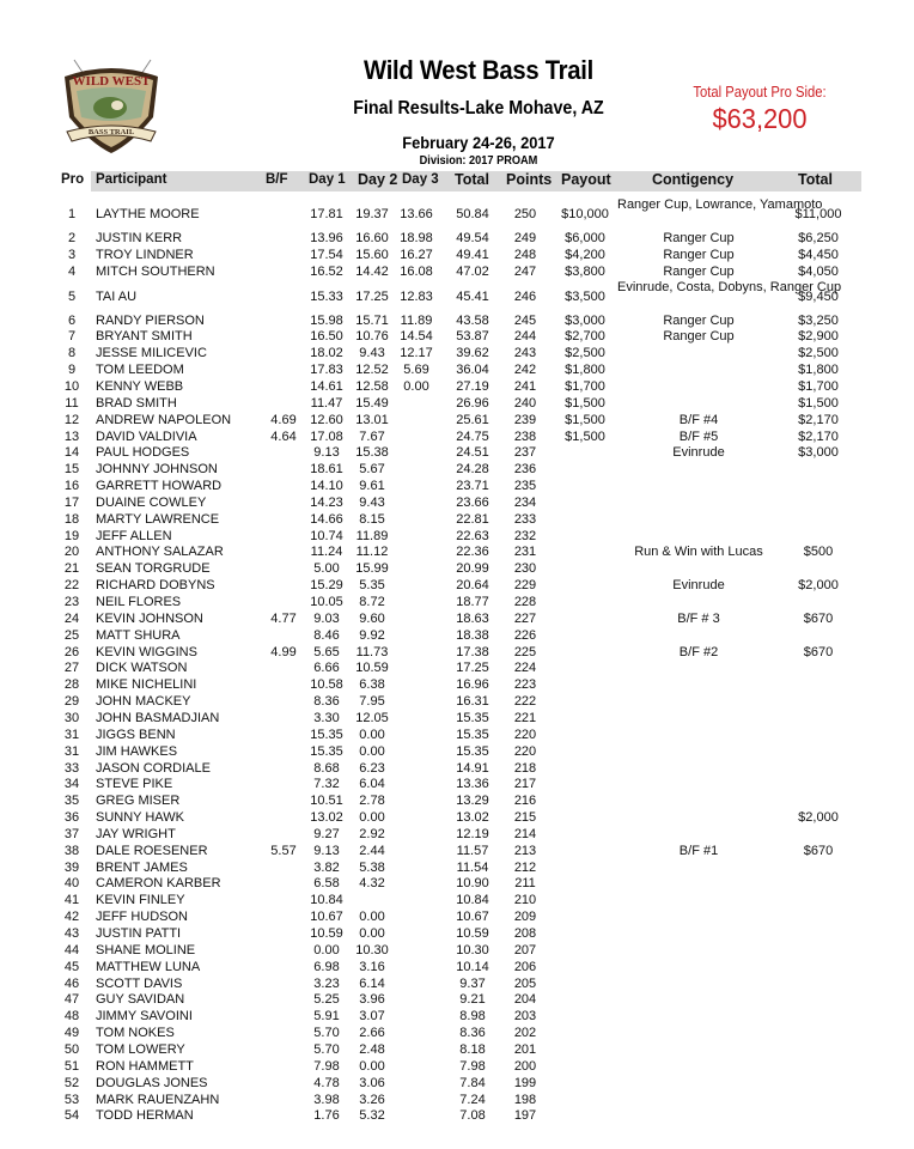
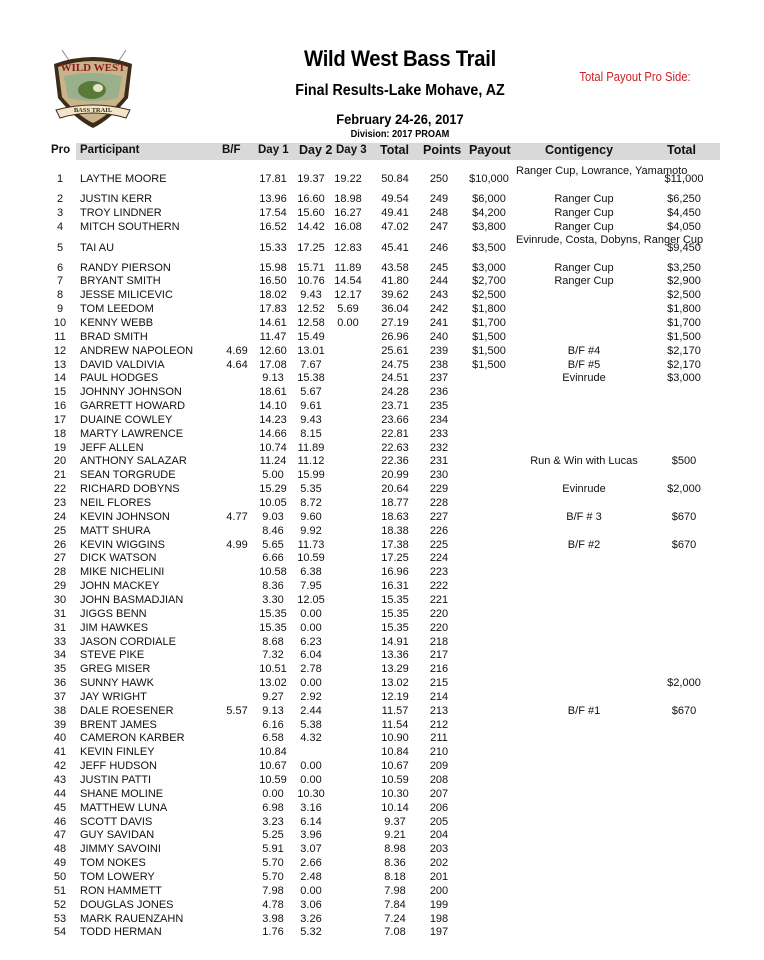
  WILD WEST
  Wild West Bass Trail
  Final Results-Lake Mohave, AZ
  February 24-26, 2017
  Division: 2017 PROAM
  Total Payout Pro Side:
- $63,200
  Pro
  Participant
  B/F
  Day 1
  Day 2
  Day 3
  Total
  Points
  Payout
  Contigency
  Total
  1
  LAYTHE MOORE
  17.81
  19.37
- 13.66
+ 19.22
  50.84
  250
  $10,000
  Ranger Cup, Lowrance, Yamamoto
  $11,000
  2
  JUSTIN KERR
  13.96
  16.60
  18.98
  49.54
  249
  $6,000
  Ranger Cup
  $6,250
  3
  TROY LINDNER
  17.54
  15.60
  16.27
  49.41
  248
  $4,200
  Ranger Cup
  $4,450
  4
  MITCH SOUTHERN
  16.52
  14.42
  16.08
  47.02
  247
  $3,800
  Ranger Cup
  $4,050
  5
  TAI AU
  15.33
  17.25
  12.83
  45.41
  246
  $3,500
  Evinrude, Costa, Dobyns, Ranger Cup
  $9,450
  6
  RANDY PIERSON
  15.98
  15.71
  11.89
  43.58
  245
  $3,000
  Ranger Cup
  $3,250
  7
  BRYANT SMITH
  16.50
  10.76
  14.54
- 53.87
+ 41.80
  244
  $2,700
  Ranger Cup
  $2,900
  8
  JESSE MILICEVIC
  18.02
  9.43
  12.17
  39.62
  243
  $2,500
  $2,500
  9
  TOM LEEDOM
  17.83
  12.52
  5.69
  36.04
  242
  $1,800
  $1,800
  10
  KENNY WEBB
  14.61
  12.58
  0.00
  27.19
  241
  $1,700
  $1,700
  11
  BRAD SMITH
  11.47
  15.49
  26.96
  240
  $1,500
  $1,500
  12
  ANDREW NAPOLEON
  4.69
  12.60
  13.01
  25.61
  239
  $1,500
  B/F #4
  $2,170
  13
  DAVID VALDIVIA
  4.64
  17.08
  7.67
  24.75
  238
  $1,500
  B/F #5
  $2,170
  14
  PAUL HODGES
  9.13
  15.38
  24.51
  237
  Evinrude
  $3,000
  15
  JOHNNY JOHNSON
  18.61
  5.67
  24.28
  236
  16
  GARRETT HOWARD
  14.10
  9.61
  23.71
  235
  17
  DUAINE COWLEY
  14.23
  9.43
  23.66
  234
  18
  MARTY LAWRENCE
  14.66
  8.15
  22.81
  233
  19
  JEFF ALLEN
  10.74
  11.89
  22.63
  232
  20
  ANTHONY SALAZAR
  11.24
  11.12
  22.36
  231
  Run & Win with Lucas
  $500
  21
  SEAN TORGRUDE
  5.00
  15.99
  20.99
  230
  22
  RICHARD DOBYNS
  15.29
  5.35
  20.64
  229
  Evinrude
  $2,000
  23
  NEIL FLORES
  10.05
  8.72
  18.77
  228
  24
  KEVIN JOHNSON
  4.77
  9.03
  9.60
  18.63
  227
  B/F # 3
  $670
  25
  MATT SHURA
  8.46
  9.92
  18.38
  226
  26
  KEVIN WIGGINS
  4.99
  5.65
  11.73
  17.38
  225
  B/F #2
  $670
  27
  DICK WATSON
  6.66
  10.59
  17.25
  224
  28
  MIKE NICHELINI
  10.58
  6.38
  16.96
  223
  29
  JOHN MACKEY
  8.36
  7.95
  16.31
  222
  30
  JOHN BASMADJIAN
  3.30
  12.05
  15.35
  221
  31
  JIGGS BENN
  15.35
  0.00
  15.35
  220
  31
  JIM HAWKES
  15.35
  0.00
  15.35
  220
  33
  JASON CORDIALE
  8.68
  6.23
  14.91
  218
  34
  STEVE PIKE
  7.32
  6.04
  13.36
  217
  35
  GREG MISER
  10.51
  2.78
  13.29
  216
  36
  SUNNY HAWK
  13.02
  0.00
  13.02
  215
  $2,000
  37
  JAY WRIGHT
  9.27
  2.92
  12.19
  214
  38
  DALE ROESENER
  5.57
  9.13
  2.44
  11.57
  213
  B/F #1
  $670
  39
  BRENT JAMES
- 3.82
+ 6.16
  5.38
  11.54
  212
  40
  CAMERON KARBER
  6.58
  4.32
  10.90
  211
  41
  KEVIN FINLEY
  10.84
  10.84
  210
  42
  JEFF HUDSON
  10.67
  0.00
  10.67
  209
  43
  JUSTIN PATTI
  10.59
  0.00
  10.59
  208
  44
  SHANE MOLINE
  0.00
  10.30
  10.30
  207
  45
  MATTHEW LUNA
  6.98
  3.16
  10.14
  206
  46
  SCOTT DAVIS
  3.23
  6.14
  9.37
  205
  47
  GUY SAVIDAN
  5.25
  3.96
  9.21
  204
  48
  JIMMY SAVOINI
  5.91
  3.07
  8.98
  203
  49
  TOM NOKES
  5.70
  2.66
  8.36
  202
  50
  TOM LOWERY
  5.70
  2.48
  8.18
  201
  51
  RON HAMMETT
  7.98
  0.00
  7.98
  200
  52
  DOUGLAS JONES
  4.78
  3.06
  7.84
  199
  53
  MARK RAUENZAHN
  3.98
  3.26
  7.24
  198
  54
  TODD HERMAN
  1.76
  5.32
  7.08
  197
